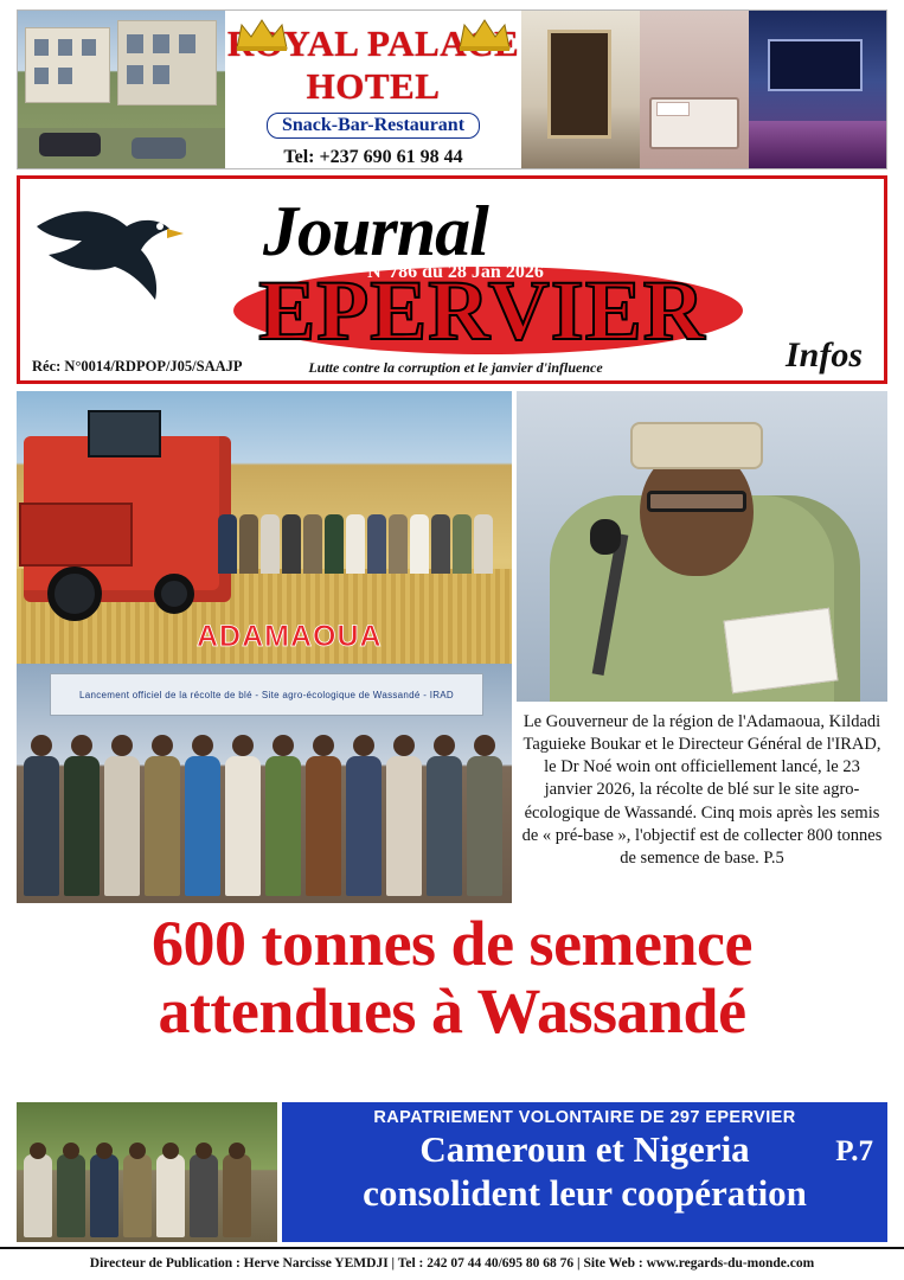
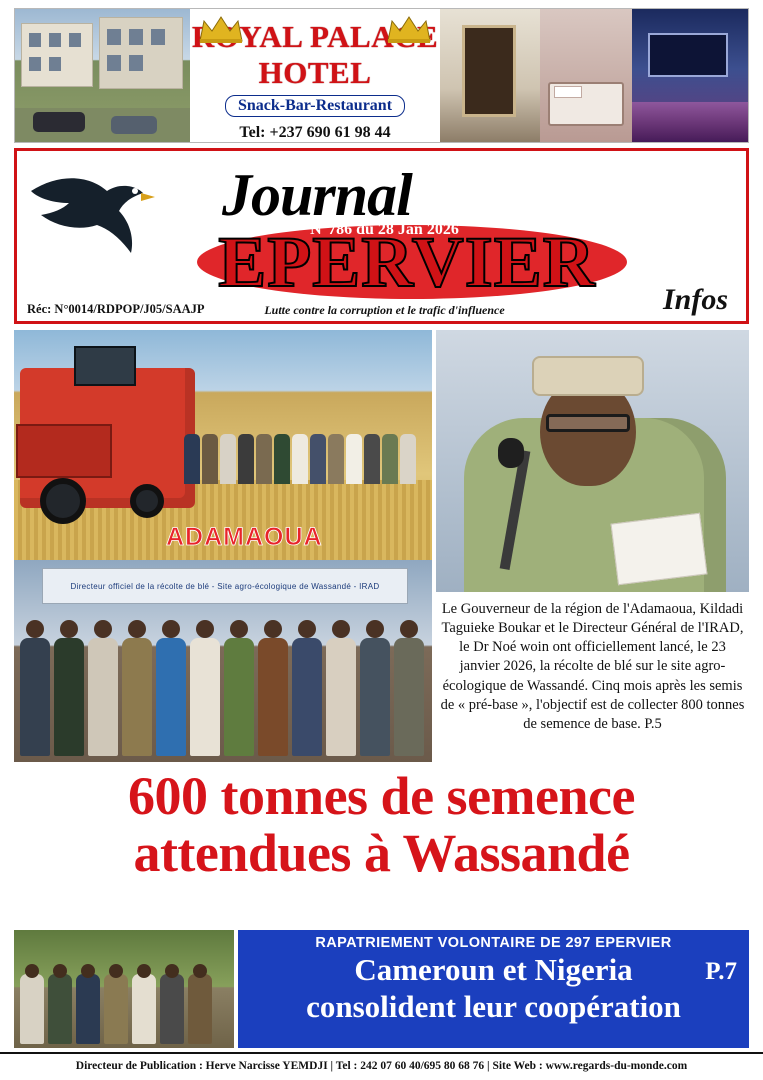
  YAL PALA HOTEL
  Snack-Bar-Restaurant
  Tel: +237 690 61 98 44
  Journal
  EPERVIER
  N°786 du 28 Jan 2026
- Lutte contre la corruption et le janvier d'influence
+ Lutte contre la corruption et le trafic d'influence
  Infos
  Réc: N°0014/RDPOP/J05/SAAJP
  ADAMAOUA
- Lancement officiel de la récolte de blé - Site agro-écologique de Wassandé - IRAD
+ Directeur officiel de la récolte de blé - Site agro-écologique de Wassandé - IRAD
  Le Gouverneur de la région de l'Adamaoua, Kildadi Taguieke Boukar et le Directeur Général de l'IRAD, le Dr Noé woin ont officiellement lancé, le 23 janvier 2026, la récolte de blé sur le site agro-écologique de Wassandé. Cinq mois après les semis de « pré-base », l'objectif est de collecter 800 tonnes de semence de base. P.5
  600 tonnes de semence
  attendues à Wassandé
  RAPATRIEMENT VOLONTAIRE DE 297 EPERVIER
  Cameroun et Nigeria
  consolident leur coopération
  P.7
- Directeur de Publication : Herve Narcisse YEMDJI | Tel : 242 07 44 40/695 80 68 76 | Site Web : www.regards-du-monde.com
+ Directeur de Publication : Herve Narcisse YEMDJI | Tel : 242 07 60 40/695 80 68 76 | Site Web : www.regards-du-monde.com
